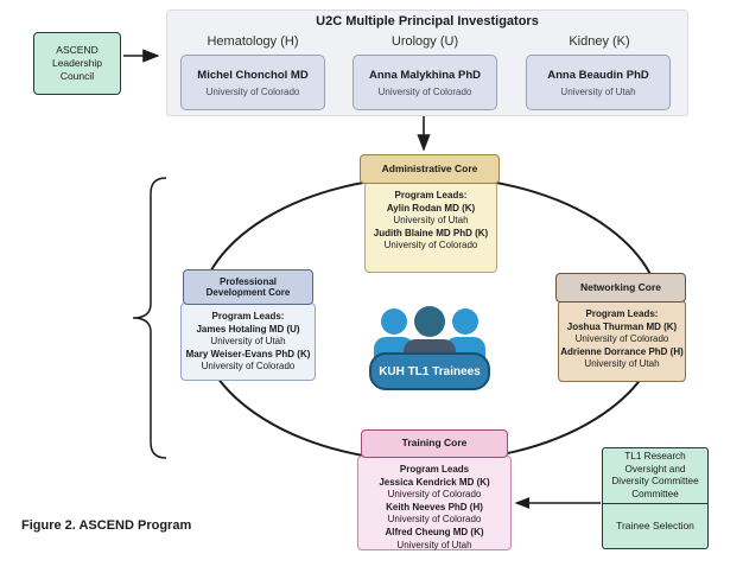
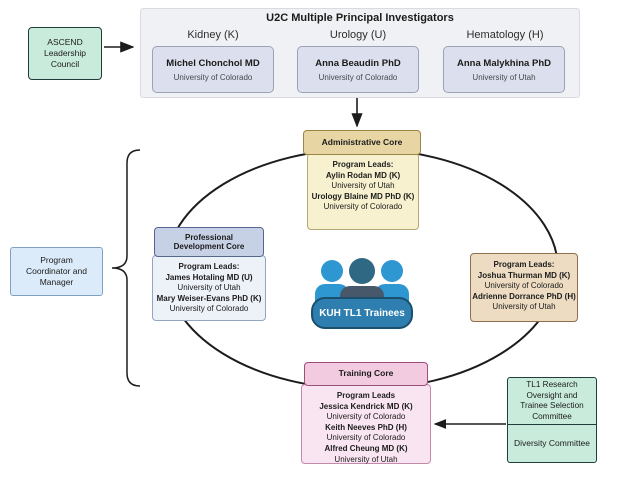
  U2C Multiple Principal Investigators
- Hematology (H)
+ Kidney (K)
  Urology (U)
- Kidney (K)
+ Hematology (H)
  Michel Chonchol MD
  University of Colorado
- Anna Malykhina PhD
+ Anna Beaudin PhD
  University of Colorado
- Anna Beaudin PhD
+ Anna Malykhina PhD
  University of Utah
  ASCEND
  Leadership
  Council
+ Program
+ Coordinator and
+ Manager
  Administrative Core
  Program Leads:
  Aylin Rodan MD (K)
  University of Utah
- Judith Blaine MD PhD (K)
+ Urology Blaine MD PhD (K)
  University of Colorado
  Professional Development Core
  Program Leads:
  James Hotaling MD (U)
  University of Utah
  Mary Weiser-Evans PhD (K)
  University of Colorado
- Networking Core
  Program Leads:
  Joshua Thurman MD (K)
  University of Colorado
  Adrienne Dorrance PhD (H)
  University of Utah
  Training Core
  Program Leads
  Jessica Kendrick MD (K)
  University of Colorado
  Keith Neeves PhD (H)
  University of Colorado
  Alfred Cheung MD (K)
  University of Utah
  KUH TL1 Trainees
  TL1 Research
  Oversight and
- Diversity Committee
+ Trainee Selection
  Committee
- Trainee Selection
+ Diversity Committee
- Figure 2. ASCEND Program
